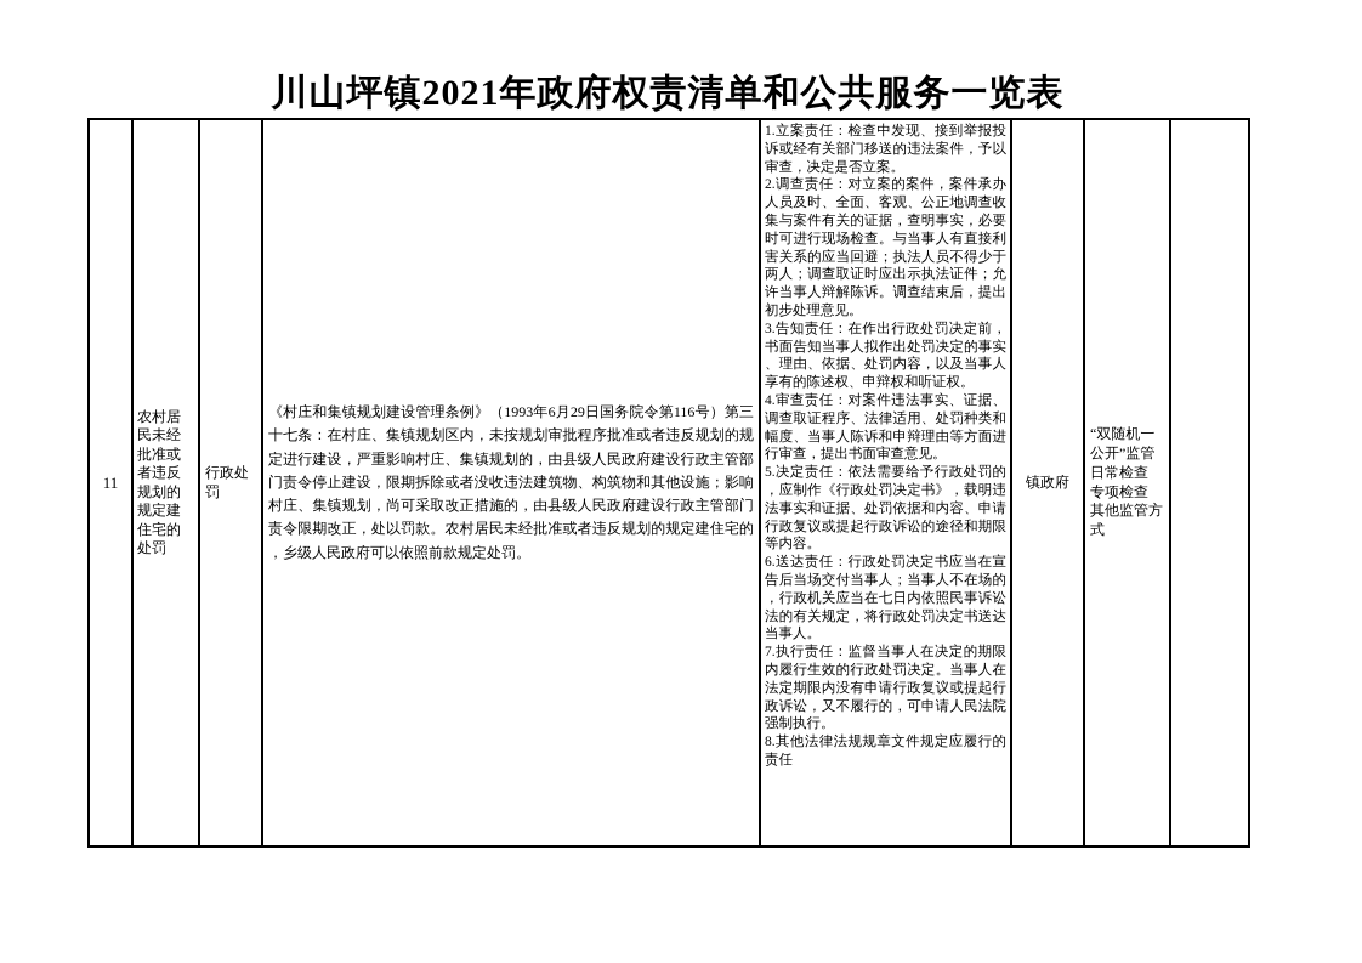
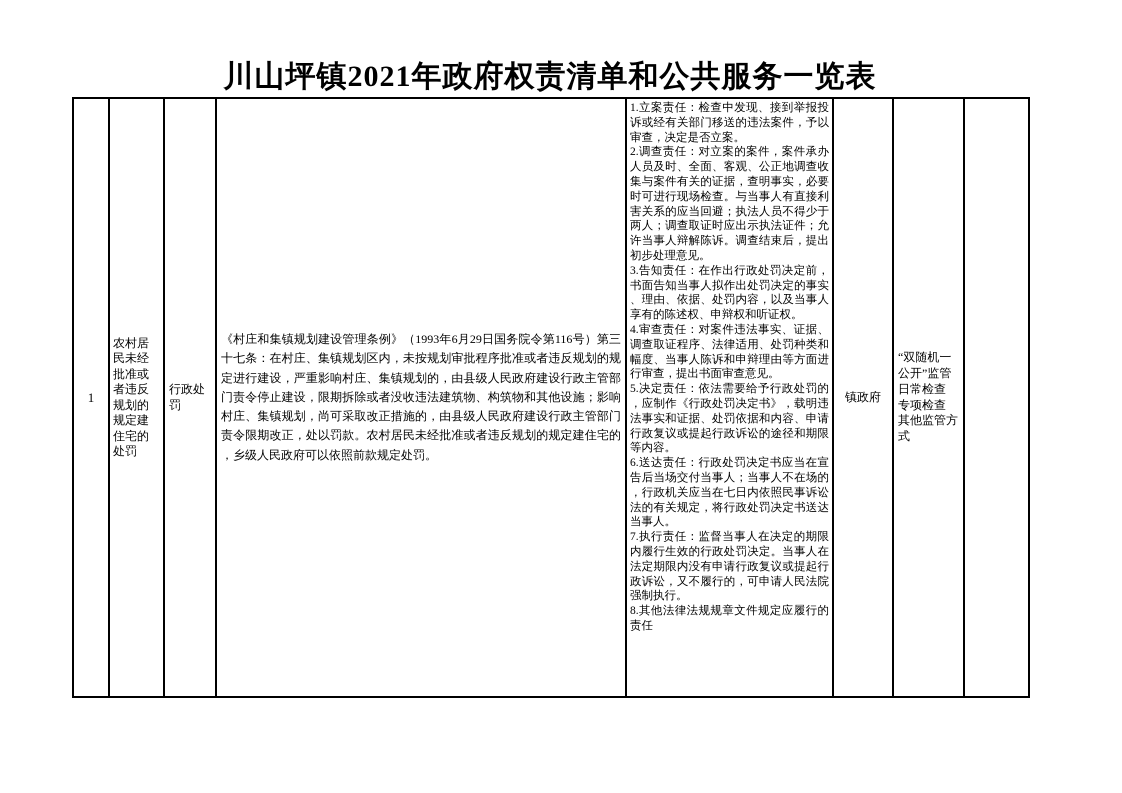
  川山坪镇2021年政府权责清单和公共服务一览表
- 11	农村居民未经批准或者违反规划的规定建住宅的处罚	行政处罚	《村庄和集镇规划建设管理条例》（1993年6月29日国务院令第116号）第三十七条：在村庄、集镇规划区内，未按规划审批程序批准或者违反规划的规定进行建设，严重影响村庄、集镇规划的，由县级人民政府建设行政主管部门责令停止建设，限期拆除或者没收违法建筑物、构筑物和其他设施；影响村庄、集镇规划，尚可采取改正措施的，由县级人民政府建设行政主管部门责令限期改正，处以罚款。农村居民未经批准或者违反规划的规定建住宅的，乡级人民政府可以依照前款规定处罚。	1.立案责任：检查中发现、接到举报投诉或经有关部门移送的违法案件，予以审查，决定是否立案。 2.调查责任：对立案的案件，案件承办人员及时、全面、客观、公正地调查收集与案件有关的证据，查明事实，必要时可进行现场检查。与当事人有直接利害关系的应当回避；执法人员不得少于两人；调查取证时应出示执法证件；允许当事人辩解陈诉。调查结束后，提出初步处理意见。 3.告知责任：在作出行政处罚决定前，书面告知当事人拟作出处罚决定的事实、理由、依据、处罚内容，以及当事人享有的陈述权、申辩权和听证权。 4.审查责任：对案件违法事实、证据、调查取证程序、法律适用、处罚种类和幅度、当事人陈诉和申辩理由等方面进行审查，提出书面审查意见。 5.决定责任：依法需要给予行政处罚的，应制作《行政处罚决定书》，载明违法事实和证据、处罚依据和内容、申请行政复议或提起行政诉讼的途径和期限等内容。 6.送达责任：行政处罚决定书应当在宣告后当场交付当事人；当事人不在场的，行政机关应当在七日内依照民事诉讼法的有关规定，将行政处罚决定书送达当事人。 7.执行责任：监督当事人在决定的期限内履行生效的行政处罚决定。当事人在法定期限内没有申请行政复议或提起行政诉讼，又不履行的，可申请人民法院强制执行。 8.其他法律法规规章文件规定应履行的责任	镇政府	“双随机一公开”监管 日常检查 专项检查 其他监管方式
+ 1	农村居民未经批准或者违反规划的规定建住宅的处罚	行政处罚	《村庄和集镇规划建设管理条例》（1993年6月29日国务院令第116号）第三十七条：在村庄、集镇规划区内，未按规划审批程序批准或者违反规划的规定进行建设，严重影响村庄、集镇规划的，由县级人民政府建设行政主管部门责令停止建设，限期拆除或者没收违法建筑物、构筑物和其他设施；影响村庄、集镇规划，尚可采取改正措施的，由县级人民政府建设行政主管部门责令限期改正，处以罚款。农村居民未经批准或者违反规划的规定建住宅的，乡级人民政府可以依照前款规定处罚。	1.立案责任：检查中发现、接到举报投诉或经有关部门移送的违法案件，予以审查，决定是否立案。 2.调查责任：对立案的案件，案件承办人员及时、全面、客观、公正地调查收集与案件有关的证据，查明事实，必要时可进行现场检查。与当事人有直接利害关系的应当回避；执法人员不得少于两人；调查取证时应出示执法证件；允许当事人辩解陈诉。调查结束后，提出初步处理意见。 3.告知责任：在作出行政处罚决定前，书面告知当事人拟作出处罚决定的事实、理由、依据、处罚内容，以及当事人享有的陈述权、申辩权和听证权。 4.审查责任：对案件违法事实、证据、调查取证程序、法律适用、处罚种类和幅度、当事人陈诉和申辩理由等方面进行审查，提出书面审查意见。 5.决定责任：依法需要给予行政处罚的，应制作《行政处罚决定书》，载明违法事实和证据、处罚依据和内容、申请行政复议或提起行政诉讼的途径和期限等内容。 6.送达责任：行政处罚决定书应当在宣告后当场交付当事人；当事人不在场的，行政机关应当在七日内依照民事诉讼法的有关规定，将行政处罚决定书送达当事人。 7.执行责任：监督当事人在决定的期限内履行生效的行政处罚决定。当事人在法定期限内没有申请行政复议或提起行政诉讼，又不履行的，可申请人民法院强制执行。 8.其他法律法规规章文件规定应履行的责任	镇政府	“双随机一公开”监管 日常检查 专项检查 其他监管方式
